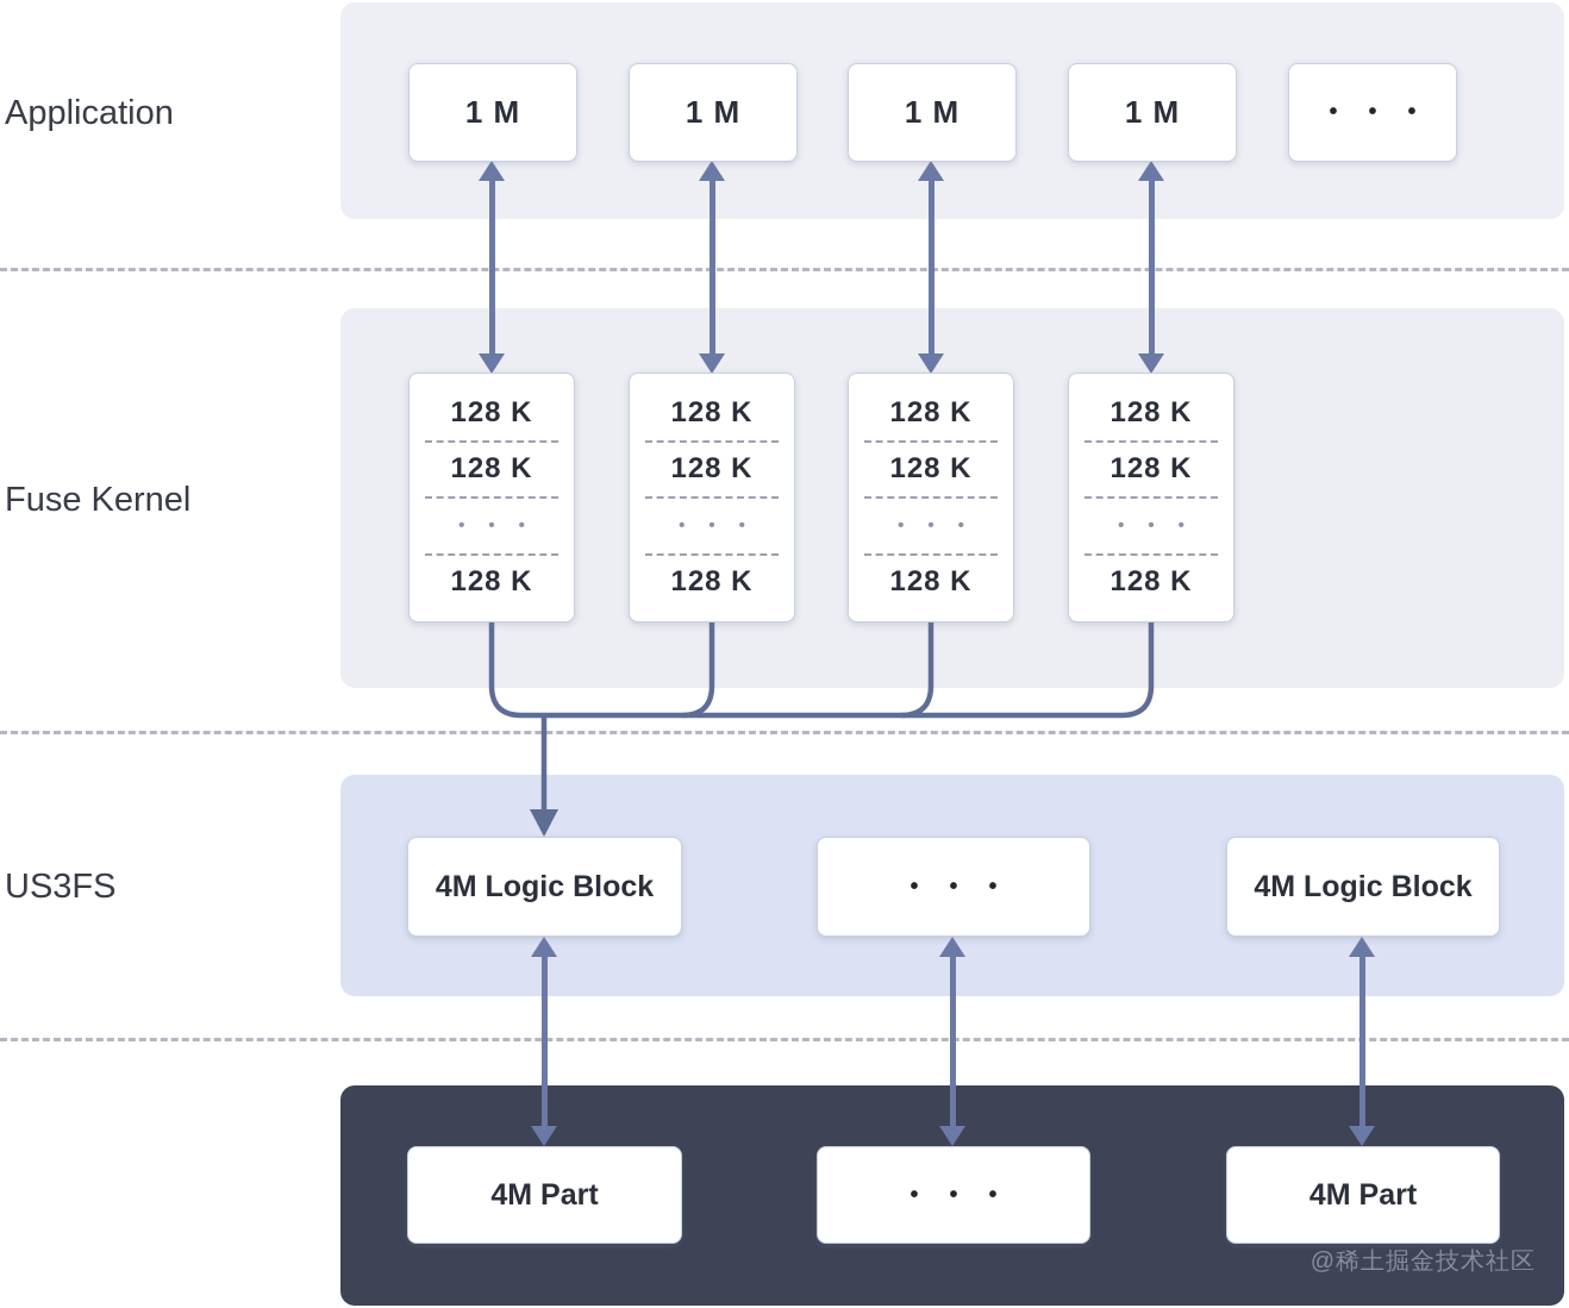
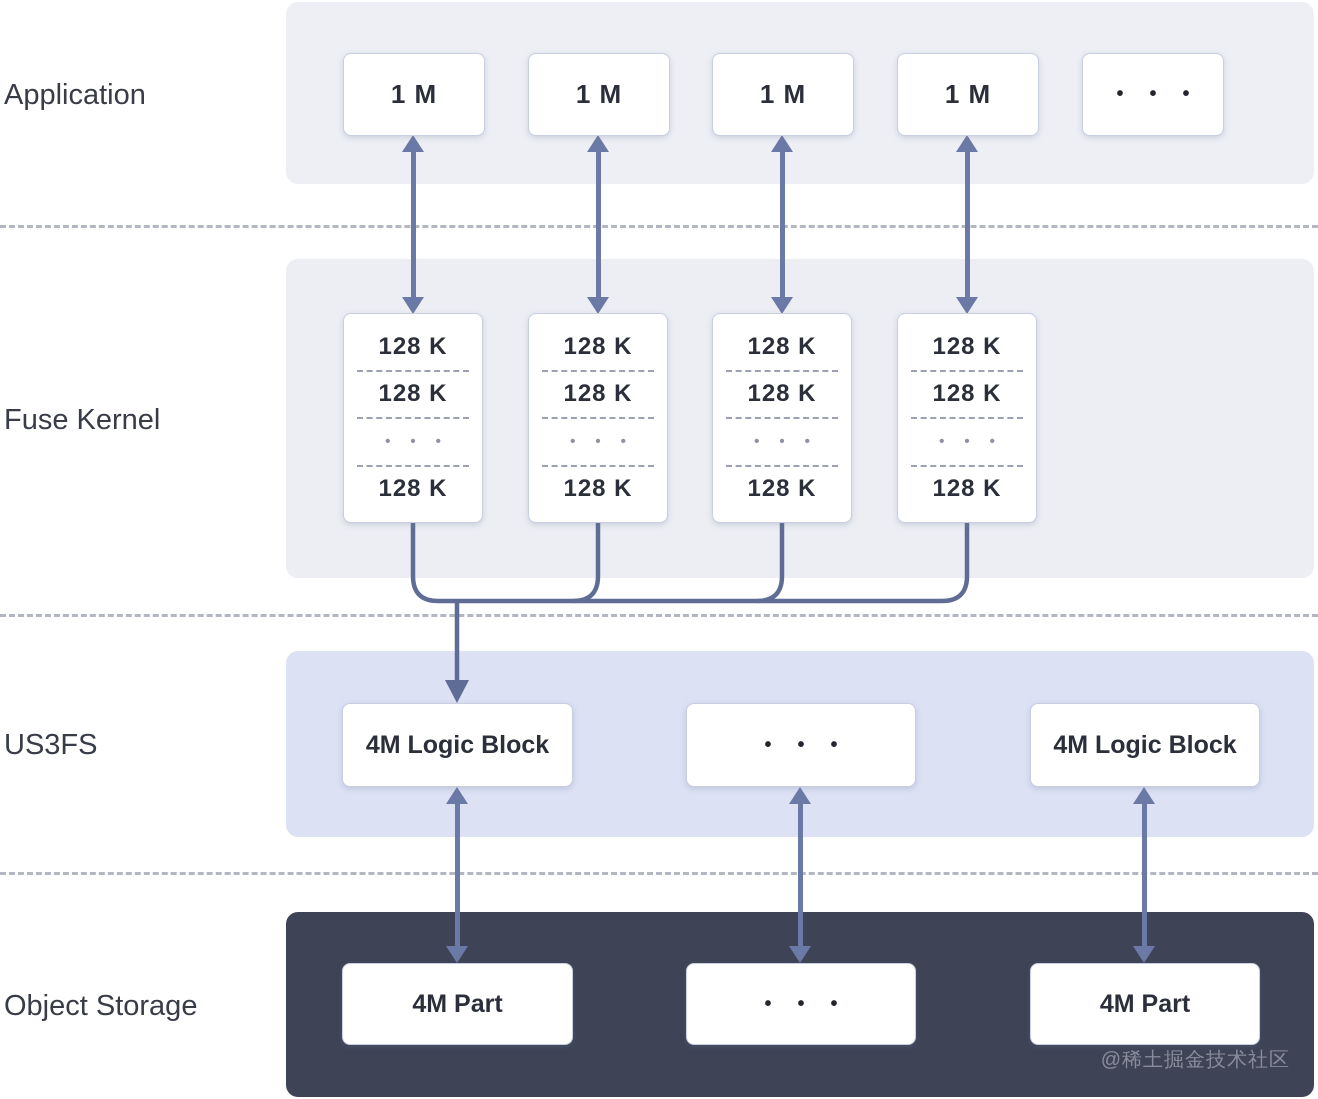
  Application
  Fuse Kernel
  US3FS
+ Object Storage
  1 M
  1 M
  1 M
  1 M
  •••
  128 K
  128 K
  •••
  128 K
  128 K
  128 K
  •••
  128 K
  128 K
  128 K
  •••
  128 K
  128 K
  128 K
  •••
  128 K
  4M Logic Block
  •••
  4M Logic Block
  4M Part
  •••
  4M Part
  @稀土掘金技术社区
